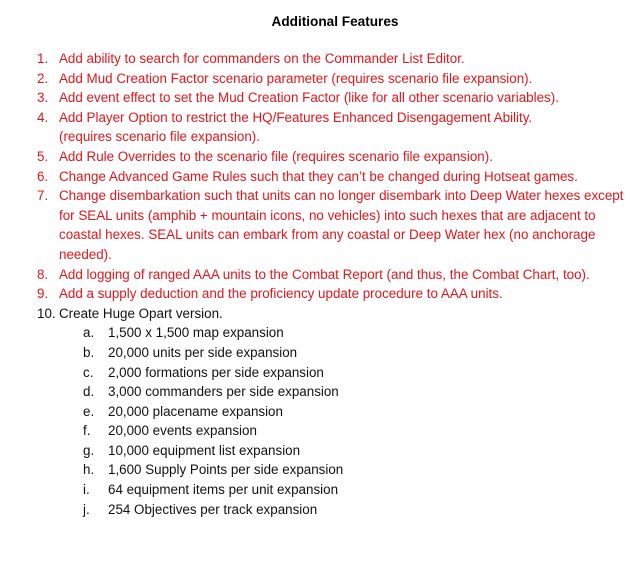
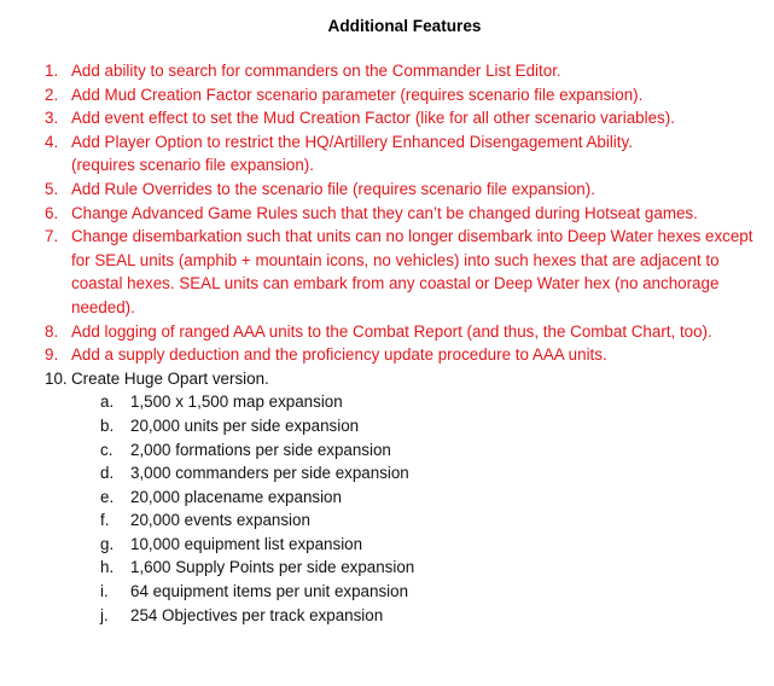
  Additional Features
  1.
  Add ability to search for commanders on the Commander List Editor.
  2.
  Add Mud Creation Factor scenario parameter (requires scenario file expansion).
  3.
  Add event effect to set the Mud Creation Factor (like for all other scenario variables).
  4.
- Add Player Option to restrict the HQ/Features Enhanced Disengagement Ability. (requires scenario file expansion).
+ Add Player Option to restrict the HQ/Artillery Enhanced Disengagement Ability. (requires scenario file expansion).
  5.
  Add Rule Overrides to the scenario file (requires scenario file expansion).
  6.
  Change Advanced Game Rules such that they can’t be changed during Hotseat games.
  7.
  Change disembarkation such that units can no longer disembark into Deep Water hexes except for SEAL units (amphib + mountain icons, no vehicles) into such hexes that are adjacent to coastal hexes. SEAL units can embark from any coastal or Deep Water hex (no anchorage needed).
  8.
  Add logging of ranged AAA units to the Combat Report (and thus, the Combat Chart, too).
  9.
  Add a supply deduction and the proficiency update procedure to AAA units.
  10.
  Create Huge Opart version.
  a.
  1,500 x 1,500 map expansion
  b.
  20,000 units per side expansion
  c.
  2,000 formations per side expansion
  d.
  3,000 commanders per side expansion
  e.
  20,000 placename expansion
  f.
  20,000 events expansion
  g.
  10,000 equipment list expansion
  h.
  1,600 Supply Points per side expansion
  i.
  64 equipment items per unit expansion
  j.
  254 Objectives per track expansion
